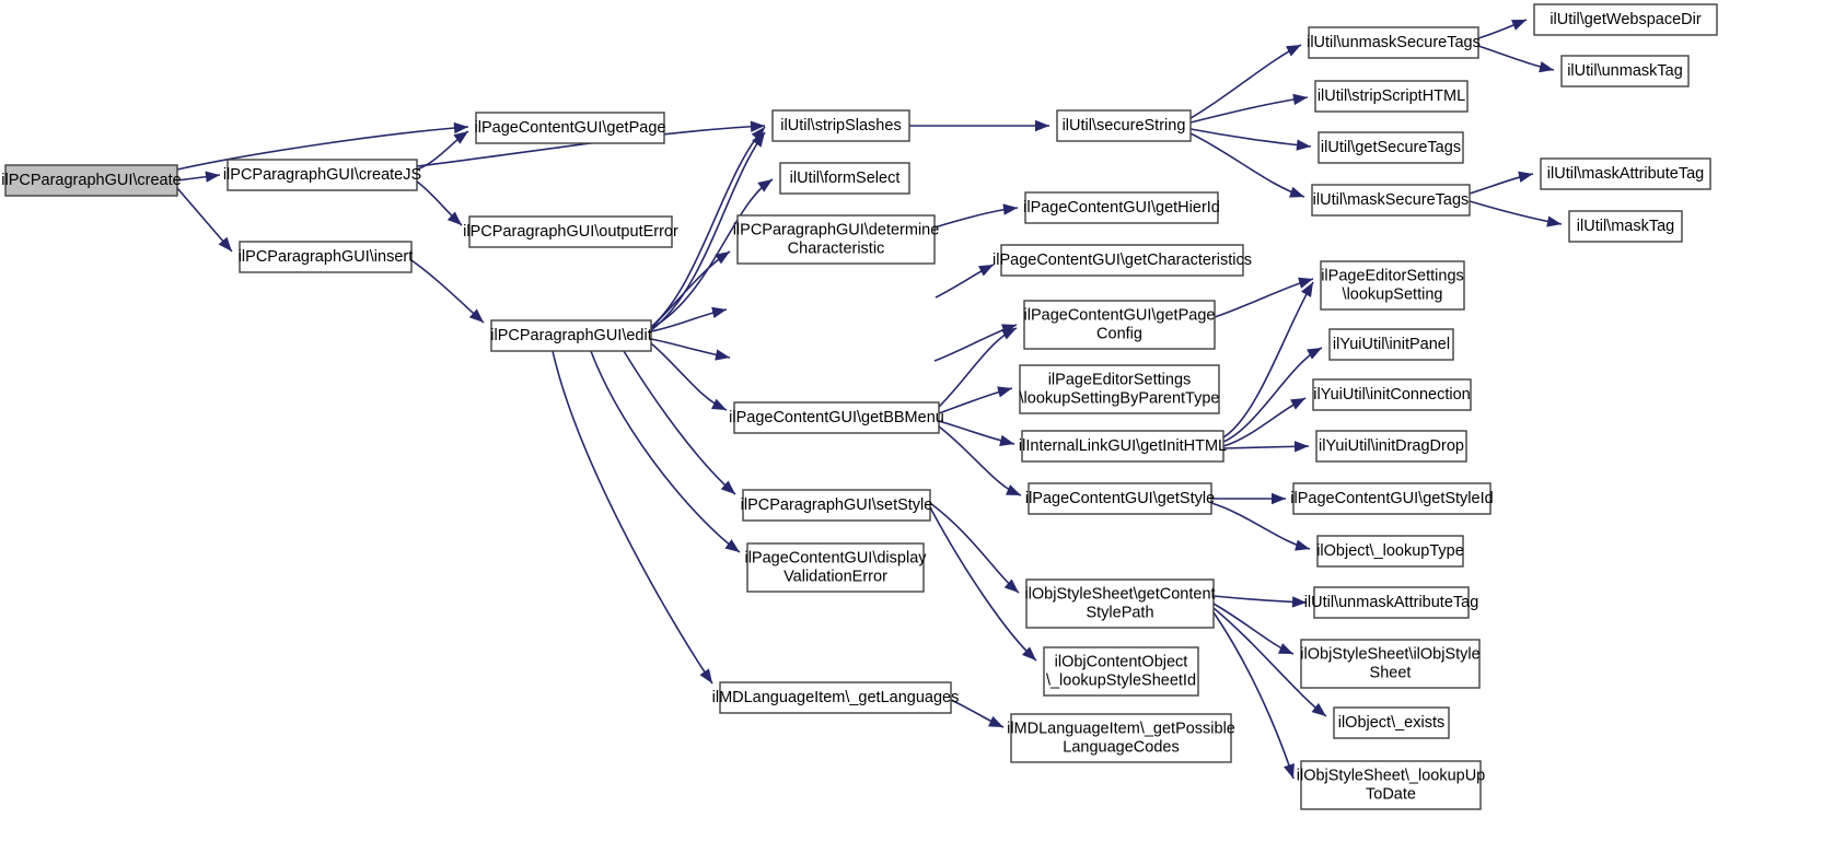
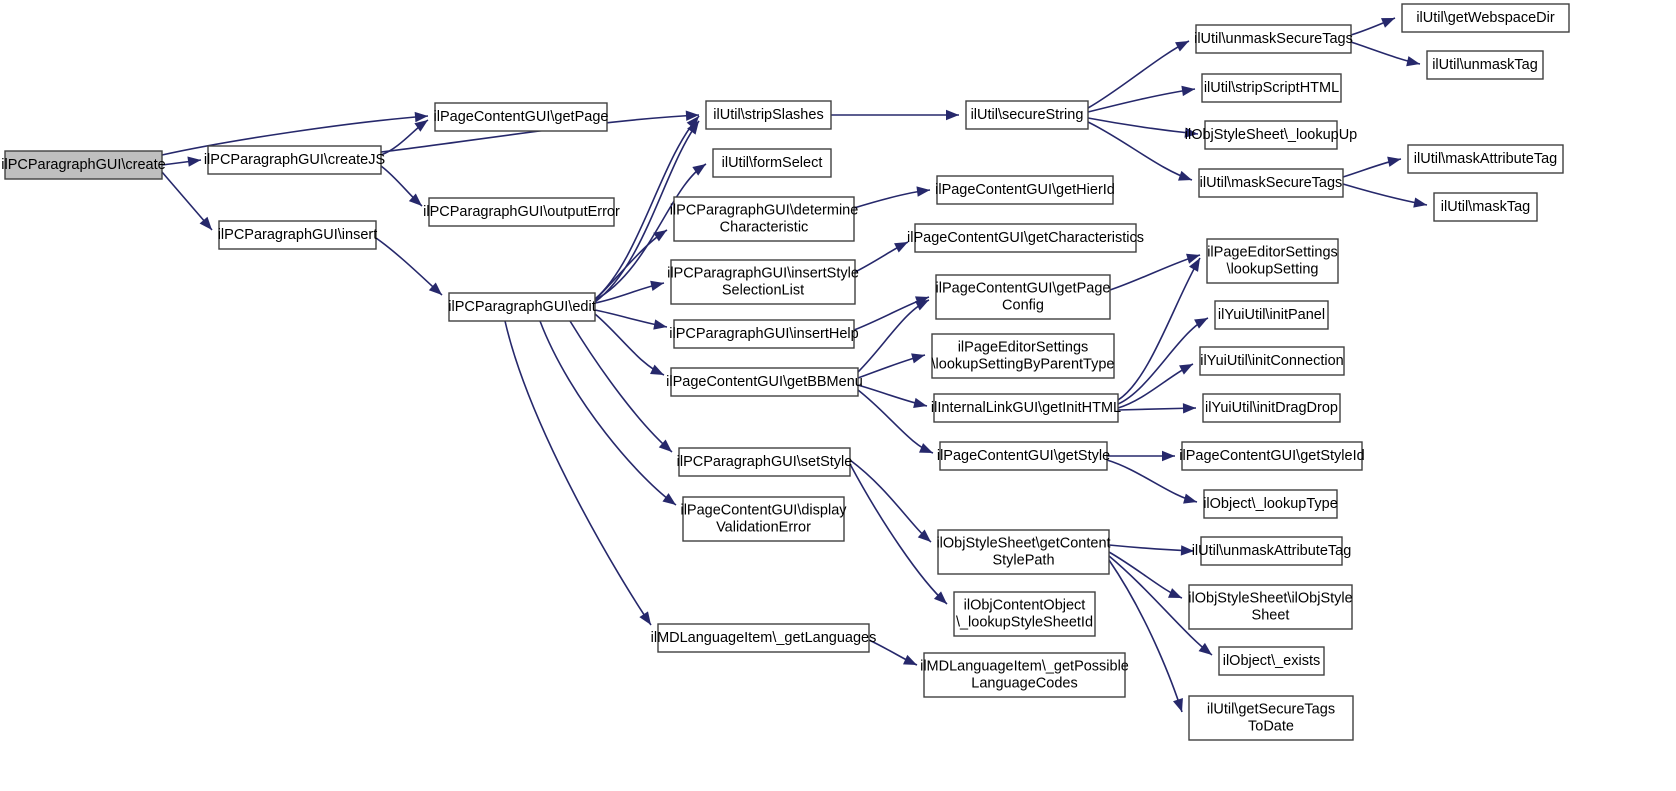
  ilPCParagraphGUI\create
  ilPCParagraphGUI\createJS
  ilPCParagraphGUI\insert
  ilPageContentGUI\getPage
  ilPCParagraphGUI\outputError
  ilPCParagraphGUI\edit
  ilUtil\stripSlashes
  ilUtil\formSelect
  ilPCParagraphGUI\determine
  Characteristic
+ ilPCParagraphGUI\insertStyle
+ SelectionList
+ ilPCParagraphGUI\insertHelp
  ilPageContentGUI\getBBMenu
  ilPCParagraphGUI\setStyle
  ilPageContentGUI\display
  ValidationError
  ilMDLanguageItem\_getLanguages
  ilUtil\secureString
  ilPageContentGUI\getHierId
  ilPageContentGUI\getCharacteristics
  ilPageContentGUI\getPage
  Config
  ilPageEditorSettings
  \lookupSettingByParentType
  ilInternalLinkGUI\getInitHTML
  ilPageContentGUI\getStyle
  ilObjStyleSheet\getContent
  StylePath
  ilObjContentObject
  \_lookupStyleSheetId
  ilMDLanguageItem\_getPossible
  LanguageCodes
  ilUtil\unmaskSecureTags
  ilUtil\stripScriptHTML
- ilUtil\getSecureTags
+ ilObjStyleSheet\_lookupUp
  ilUtil\maskSecureTags
  ilPageEditorSettings
  \lookupSetting
  ilYuiUtil\initPanel
  ilYuiUtil\initConnection
  ilYuiUtil\initDragDrop
  ilPageContentGUI\getStyleId
  ilObject\_lookupType
  ilUtil\unmaskAttributeTag
  ilObjStyleSheet\ilObjStyle
  Sheet
  ilObject\_exists
- ilObjStyleSheet\_lookupUp
+ ilUtil\getSecureTags
  ToDate
  ilUtil\getWebspaceDir
  ilUtil\unmaskTag
  ilUtil\maskAttributeTag
  ilUtil\maskTag
